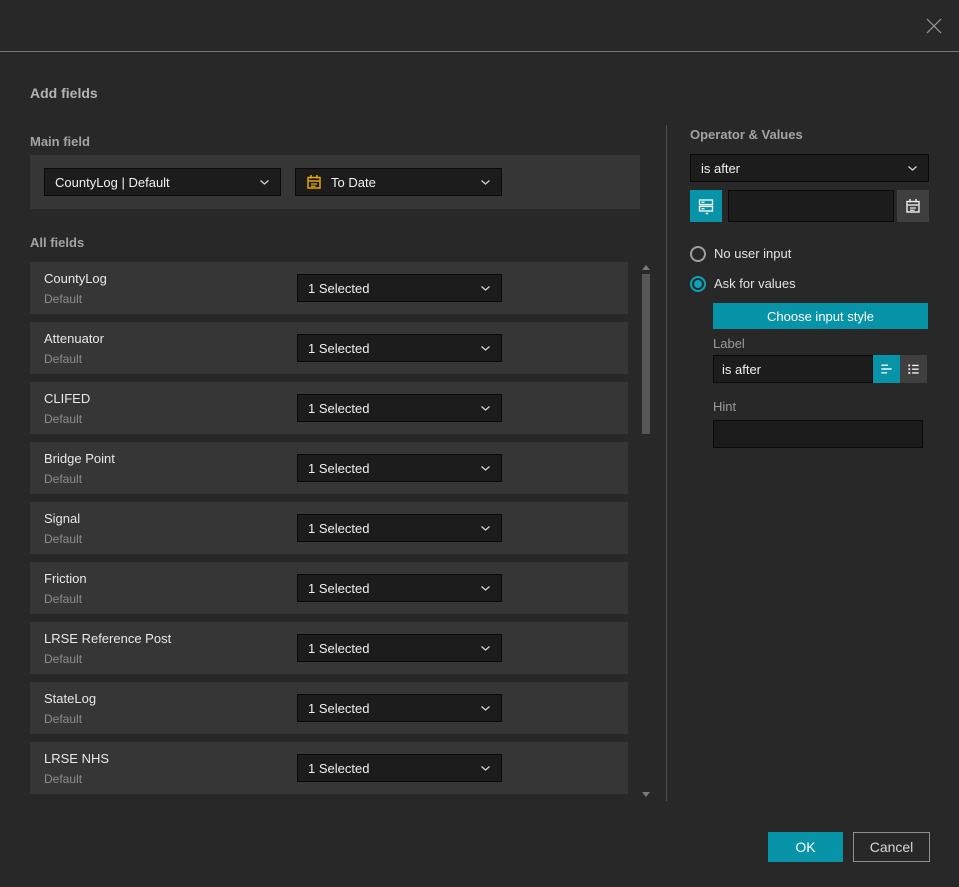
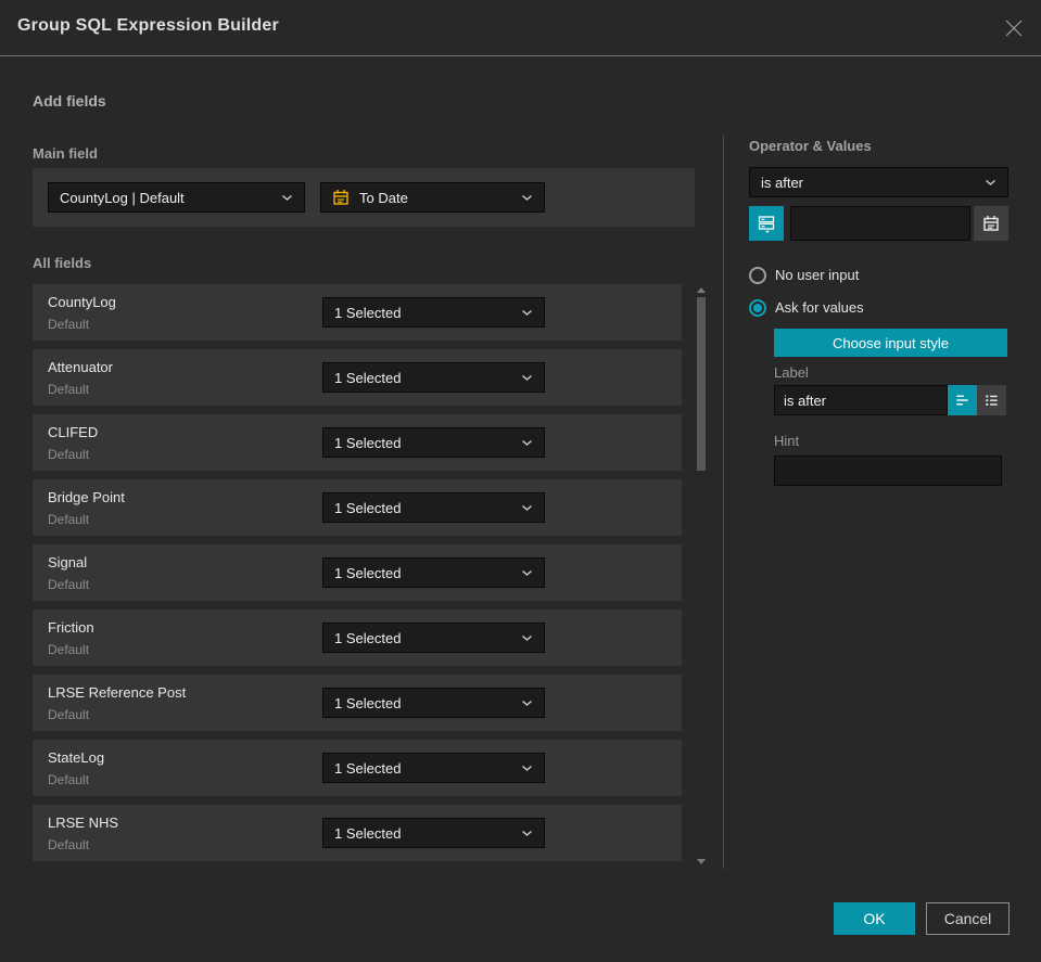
+ Group SQL Expression Builder
  Add fields
  Main field
  CountyLog | Default
  To Date
  All fields
  CountyLog
  Default
  1 Selected
  Attenuator
  Default
  1 Selected
  CLIFED
  Default
  1 Selected
  Bridge Point
  Default
  1 Selected
  Signal
  Default
  1 Selected
  Friction
  Default
  1 Selected
  LRSE Reference Post
  Default
  1 Selected
  StateLog
  Default
  1 Selected
  LRSE NHS
  Default
  1 Selected
  Operator & Values
  is after
  No user input
  Ask for values
  Choose input style
  Label
  is after
  Hint
  OK
  Cancel
